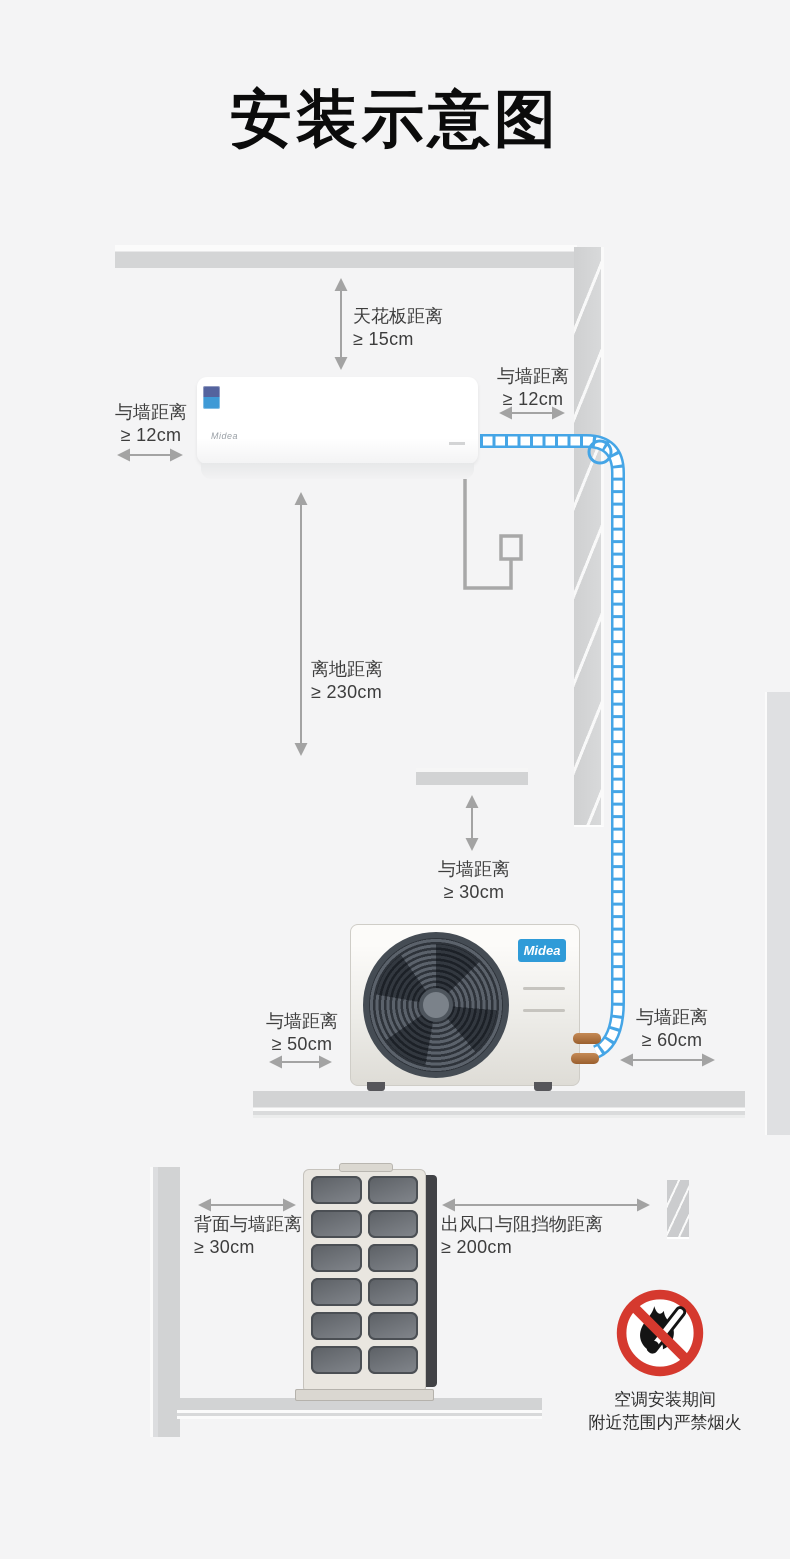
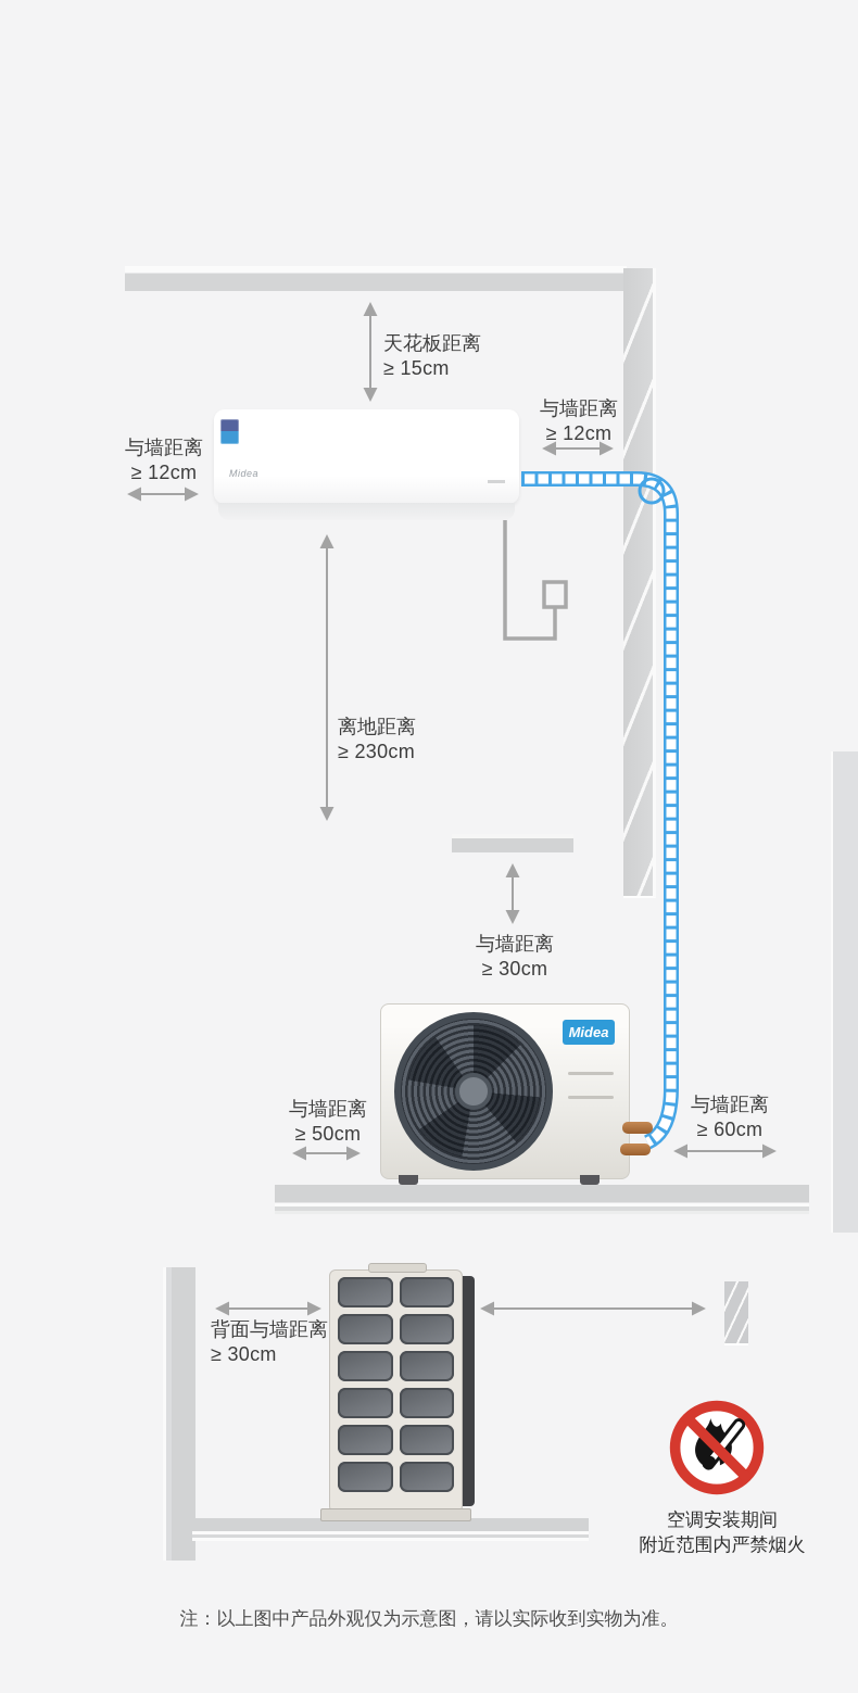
- 安装示意图
  Midea
  Midea
  天花板距离
  ≥ 15cm
  与墙距离
  ≥ 12cm
  与墙距离
  ≥ 12cm
  离地距离
  ≥ 230cm
  与墙距离
  ≥ 30cm
  与墙距离
  ≥ 50cm
  与墙距离
  ≥ 60cm
  背面与墙距离
  ≥ 30cm
- 出风口与阻挡物距离
- ≥ 200cm
  空调安装期间
  附近范围内严禁烟火
+ 注：以上图中产品外观仅为示意图，请以实际收到实物为准。
